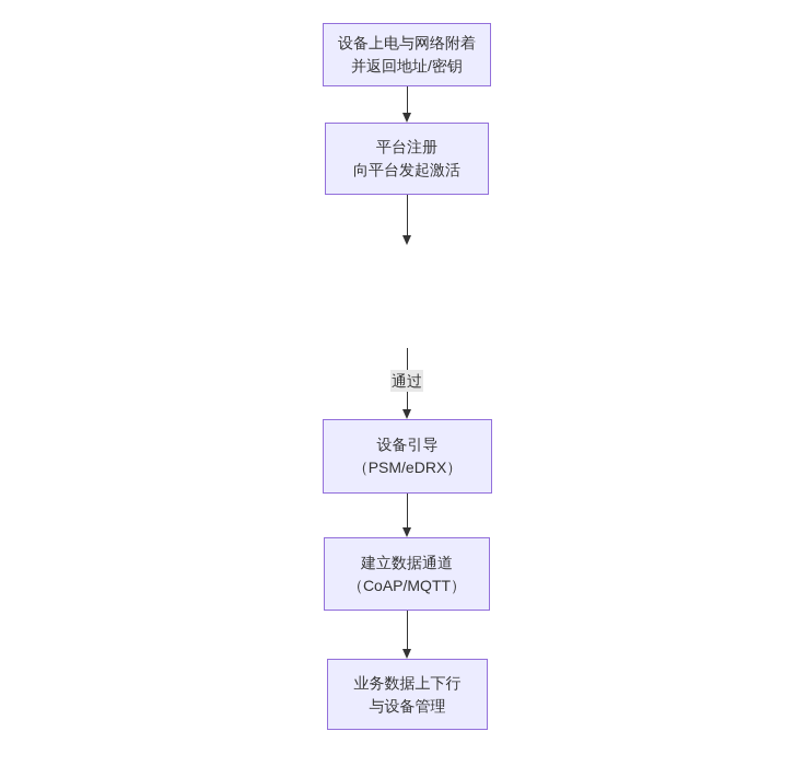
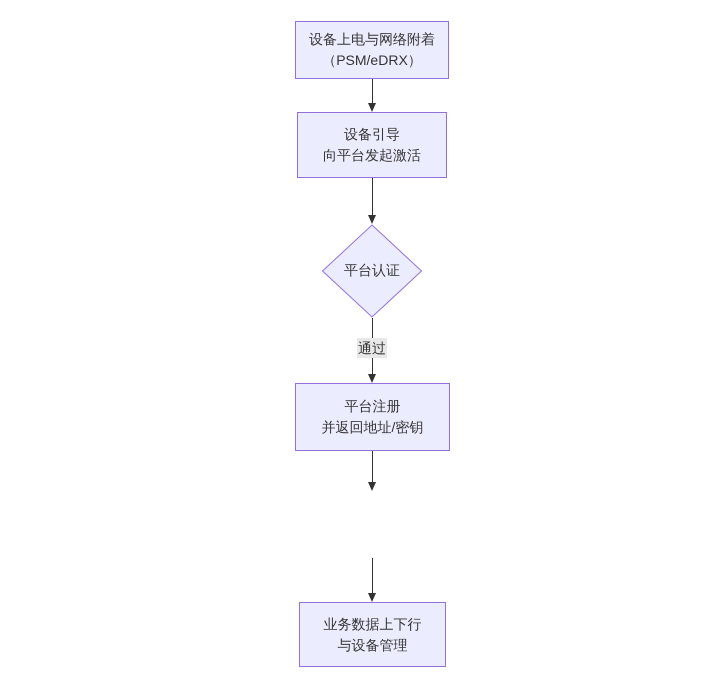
  设备上电与网络附着
- 并返回地址/密钥
+ （PSM/eDRX）
- 平台注册
+ 设备引导
  向平台发起激活
+ 平台认证
  通过
- 设备引导
+ 平台注册
- （PSM/eDRX）
+ 并返回地址/密钥
- 建立数据通道
- （CoAP/MQTT）
  业务数据上下行
  与设备管理
